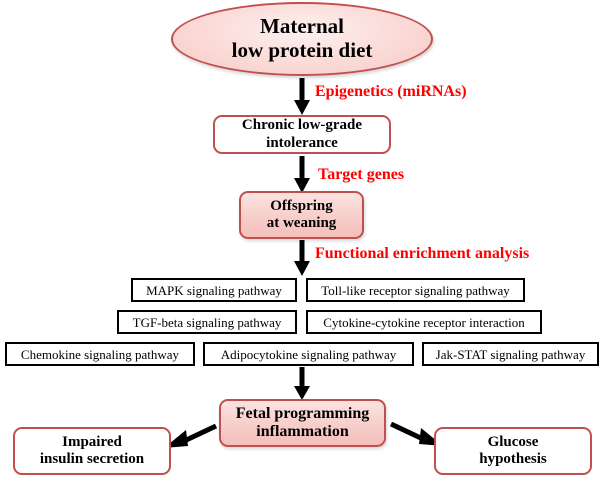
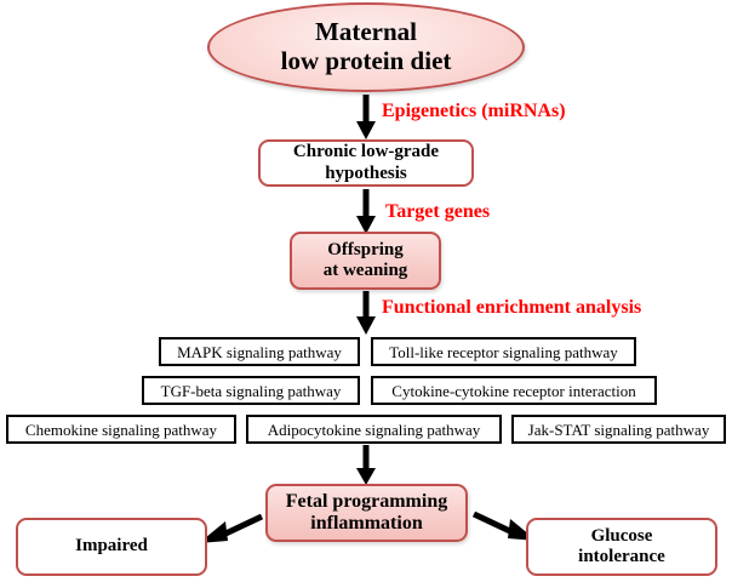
  Maternal
  low protein diet
  Epigenetics (miRNAs)
  Chronic low-grade
- intolerance
+ hypothesis
  Target genes
  Offspring
  at weaning
  Functional enrichment analysis
  MAPK signaling pathway
  Toll-like receptor signaling pathway
  TGF-beta signaling pathway
  Cytokine-cytokine receptor interaction
  Chemokine signaling pathway
  Adipocytokine signaling pathway
  Jak-STAT signaling pathway
  Fetal programming
  inflammation
  Impaired
- insulin secretion
  Glucose
- hypothesis
+ intolerance
